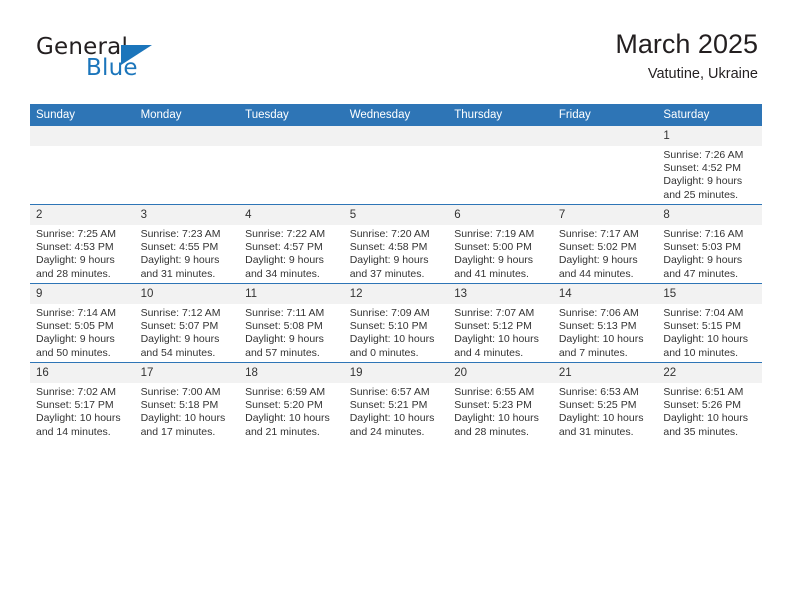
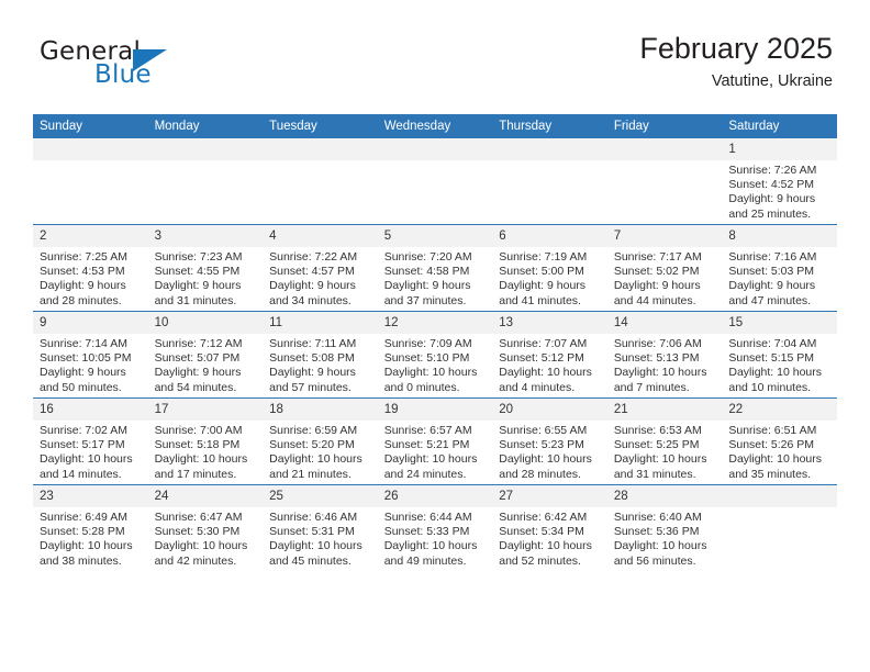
  General
  Blue
- March 2025
+ February 2025
  Vatutine, Ukraine
  Sunday	Monday	Tuesday	Wednesday	Thursday	Friday	Saturday
  						1Sunrise: 7:26 AMSunset: 4:52 PMDaylight: 9 hoursand 25 minutes.
  2Sunrise: 7:25 AMSunset: 4:53 PMDaylight: 9 hoursand 28 minutes.	3Sunrise: 7:23 AMSunset: 4:55 PMDaylight: 9 hoursand 31 minutes.	4Sunrise: 7:22 AMSunset: 4:57 PMDaylight: 9 hoursand 34 minutes.	5Sunrise: 7:20 AMSunset: 4:58 PMDaylight: 9 hoursand 37 minutes.	6Sunrise: 7:19 AMSunset: 5:00 PMDaylight: 9 hoursand 41 minutes.	7Sunrise: 7:17 AMSunset: 5:02 PMDaylight: 9 hoursand 44 minutes.	8Sunrise: 7:16 AMSunset: 5:03 PMDaylight: 9 hoursand 47 minutes.
- 9Sunrise: 7:14 AMSunset: 5:05 PMDaylight: 9 hoursand 50 minutes.	10Sunrise: 7:12 AMSunset: 5:07 PMDaylight: 9 hoursand 54 minutes.	11Sunrise: 7:11 AMSunset: 5:08 PMDaylight: 9 hoursand 57 minutes.	12Sunrise: 7:09 AMSunset: 5:10 PMDaylight: 10 hoursand 0 minutes.	13Sunrise: 7:07 AMSunset: 5:12 PMDaylight: 10 hoursand 4 minutes.	14Sunrise: 7:06 AMSunset: 5:13 PMDaylight: 10 hoursand 7 minutes.	15Sunrise: 7:04 AMSunset: 5:15 PMDaylight: 10 hoursand 10 minutes.
+ 9Sunrise: 7:14 AMSunset: 10:05 PMDaylight: 9 hoursand 50 minutes.	10Sunrise: 7:12 AMSunset: 5:07 PMDaylight: 9 hoursand 54 minutes.	11Sunrise: 7:11 AMSunset: 5:08 PMDaylight: 9 hoursand 57 minutes.	12Sunrise: 7:09 AMSunset: 5:10 PMDaylight: 10 hoursand 0 minutes.	13Sunrise: 7:07 AMSunset: 5:12 PMDaylight: 10 hoursand 4 minutes.	14Sunrise: 7:06 AMSunset: 5:13 PMDaylight: 10 hoursand 7 minutes.	15Sunrise: 7:04 AMSunset: 5:15 PMDaylight: 10 hoursand 10 minutes.
  16Sunrise: 7:02 AMSunset: 5:17 PMDaylight: 10 hoursand 14 minutes.	17Sunrise: 7:00 AMSunset: 5:18 PMDaylight: 10 hoursand 17 minutes.	18Sunrise: 6:59 AMSunset: 5:20 PMDaylight: 10 hoursand 21 minutes.	19Sunrise: 6:57 AMSunset: 5:21 PMDaylight: 10 hoursand 24 minutes.	20Sunrise: 6:55 AMSunset: 5:23 PMDaylight: 10 hoursand 28 minutes.	21Sunrise: 6:53 AMSunset: 5:25 PMDaylight: 10 hoursand 31 minutes.	22Sunrise: 6:51 AMSunset: 5:26 PMDaylight: 10 hoursand 35 minutes.
+ 23Sunrise: 6:49 AMSunset: 5:28 PMDaylight: 10 hoursand 38 minutes.	24Sunrise: 6:47 AMSunset: 5:30 PMDaylight: 10 hoursand 42 minutes.	25Sunrise: 6:46 AMSunset: 5:31 PMDaylight: 10 hoursand 45 minutes.	26Sunrise: 6:44 AMSunset: 5:33 PMDaylight: 10 hoursand 49 minutes.	27Sunrise: 6:42 AMSunset: 5:34 PMDaylight: 10 hoursand 52 minutes.	28Sunrise: 6:40 AMSunset: 5:36 PMDaylight: 10 hoursand 56 minutes.
